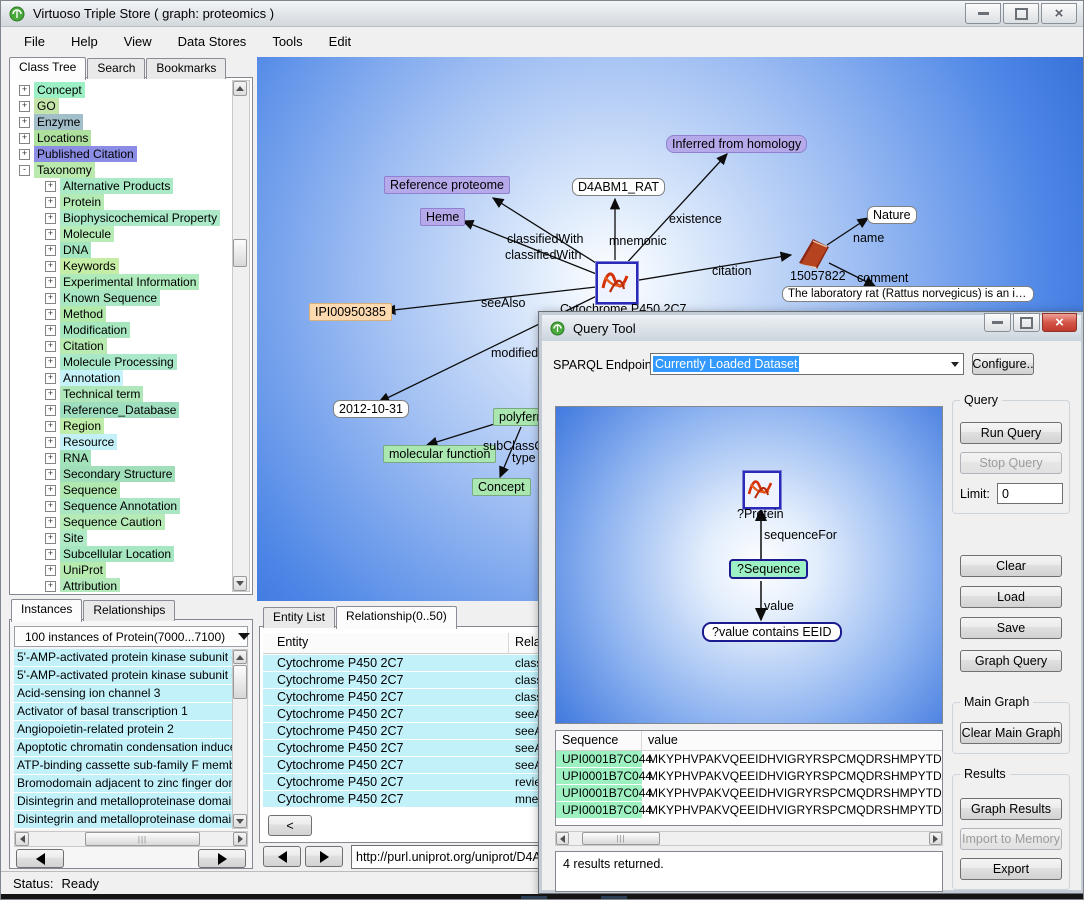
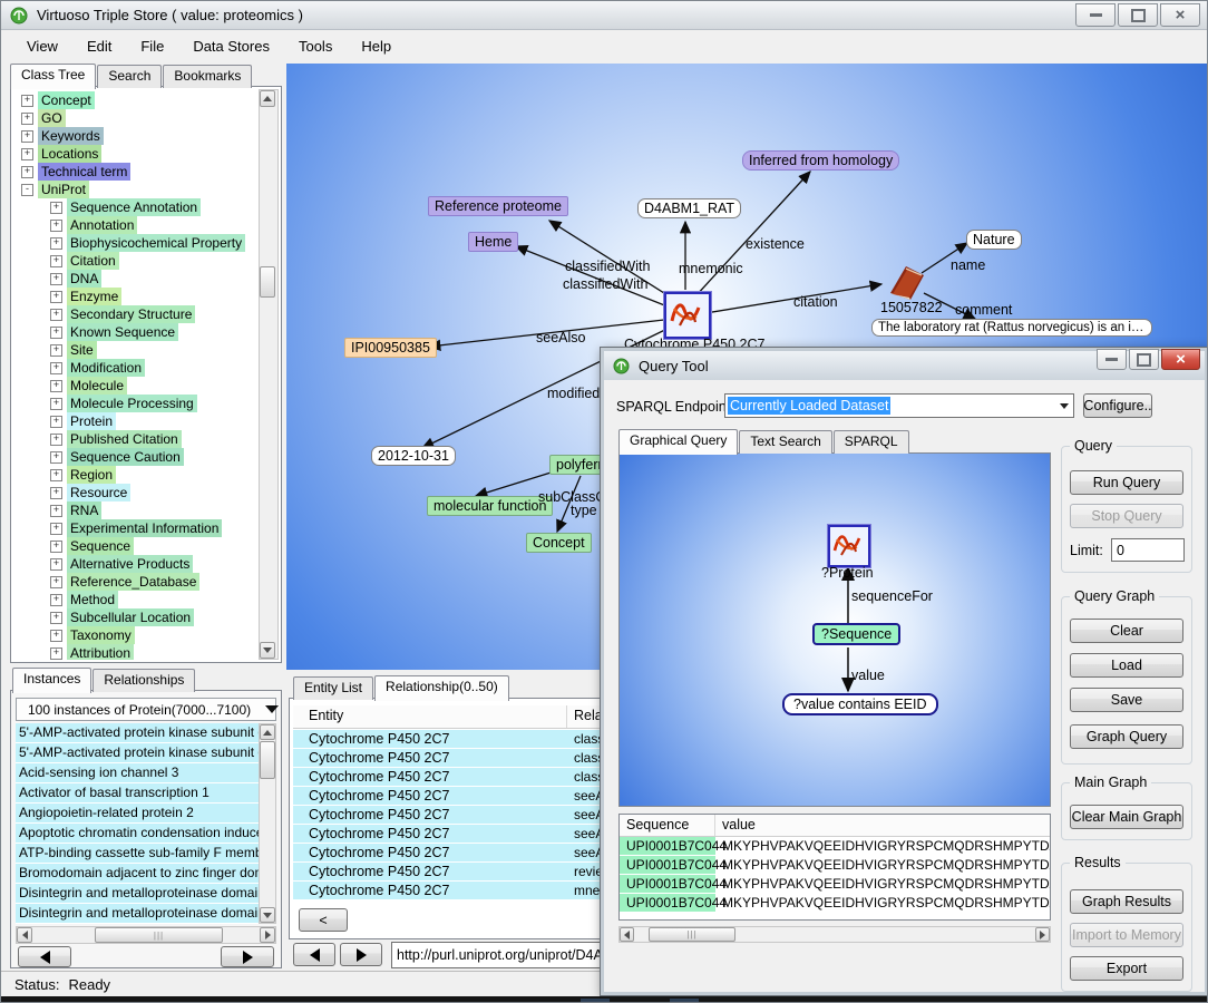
- Virtuoso Triple Store ( graph: proteomics )
+ Virtuoso Triple Store ( value: proteomics )
  ×
- File
+ View
- Help
+ Edit
- View
+ File
  Data Stores
  Tools
- Edit
+ Help
  Reference proteome
  Heme
  D4ABM1_RAT
  Inferred from homology
  Nature
  IPI00950385
  2012-10-31
  polyfer
  molecular function
  Concept
  The laboratory rat (Rattus norvegicus) is an indis
  Cytochrome P450 2C7
  15057822
  classifiedWith
  classifiedWith
  mnemonic
  existence
  name
  citation
  comment
  seeAlso
  modified
  subClass
  type
  Class Tree
  Search
  Bookmarks
  +
  Concept
  +
  GO
  +
- Enzyme
+ Keywords
  +
  Locations
  +
- Published Citation
+ Technical term
  -
- Taxonomy
+ UniProt
  +
- Alternative Products
+ Sequence Annotation
  +
- Protein
+ Annotation
  +
  Biophysicochemical Property
  +
- Molecule
+ Citation
  +
  DNA
  +
- Keywords
+ Enzyme
  +
- Experimental Information
+ Secondary Structure
  +
  Known Sequence
  +
- Method
+ Site
  +
  Modification
  +
- Citation
+ Molecule
  +
  Molecule Processing
  +
- Annotation
+ Protein
  +
- Technical term
+ Published Citation
  +
- Reference_Database
+ Sequence Caution
  +
  Region
  +
  Resource
  +
  RNA
  +
- Secondary Structure
+ Experimental Information
  +
  Sequence
  +
- Sequence Annotation
+ Alternative Products
  +
- Sequence Caution
+ Reference_Database
  +
- Site
+ Method
  +
  Subcellular Location
  +
- UniProt
+ Taxonomy
  +
  Attribution
  Instances
  Relationships
  100 instances of Protein(7000...7100)
  5'-AMP-activated protein kinase subunit
  5'-AMP-activated protein kinase subunit
  Acid-sensing ion channel 3
  Activator of basal transcription 1
  Angiopoietin-related protein 2
  Apoptotic chromatin condensation induc
  ATP-binding cassette sub-family F mem
  Bromodomain adjacent to zinc finger do
  Disintegrin and metalloproteinase domai
  Disintegrin and metalloproteinase domai
  |||
  Entity List
  Relationship(0..50)
  Entity
  Cytochrome P450 2C7
  Cytochrome P450 2C7
  Cytochrome P450 2C7
  Cytochrome P450 2C7
  Cytochrome P450 2C7
  Cytochrome P450 2C7
  Cytochrome P450 2C7
  Cytochrome P450 2C7
  Cytochrome P450 2C7
  <
  http://purl.uniprot.org/uniprot/D4A
  Status:
  Ready
  Query Tool
  ×
  SPARQL Endpoin
  Currently Loaded Dataset
  Configure..
+ Graphical Query
+ Text Search
+ SPARQL
  ?Protein
  sequenceFor
  ?Sequence
  value
  ?value contains EEID
  Sequence
  value
  UPI0001B7C04
  MKYPHVPAKVQEEIDHVIGRYRSPCMQDRSHMPYTD
  UPI0001B7C04
  MKYPHVPAKVQEEIDHVIGRYRSPCMQDRSHMPYTD
  UPI0001B7C04
  MKYPHVPAKVQEEIDHVIGRYRSPCMQDRSHMPYTD
  UPI0001B7C04
  MKYPHVPAKVQEEIDHVIGRYRSPCMQDRSHMPYTD
  |||
- 4 results returned.
  Query
  Run Query
  Stop Query
  Limit:
  0
+ Query Graph
  Clear
  Load
  Save
  Graph Query
  Main Graph
  Clear Main Graph
  Results
  Graph Results
  Import to Memory
  Export
